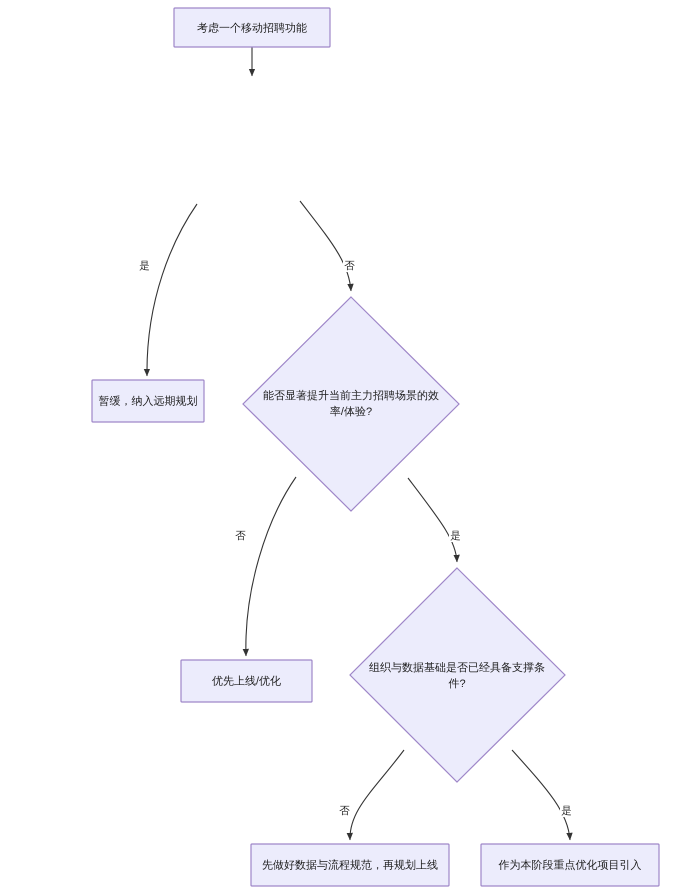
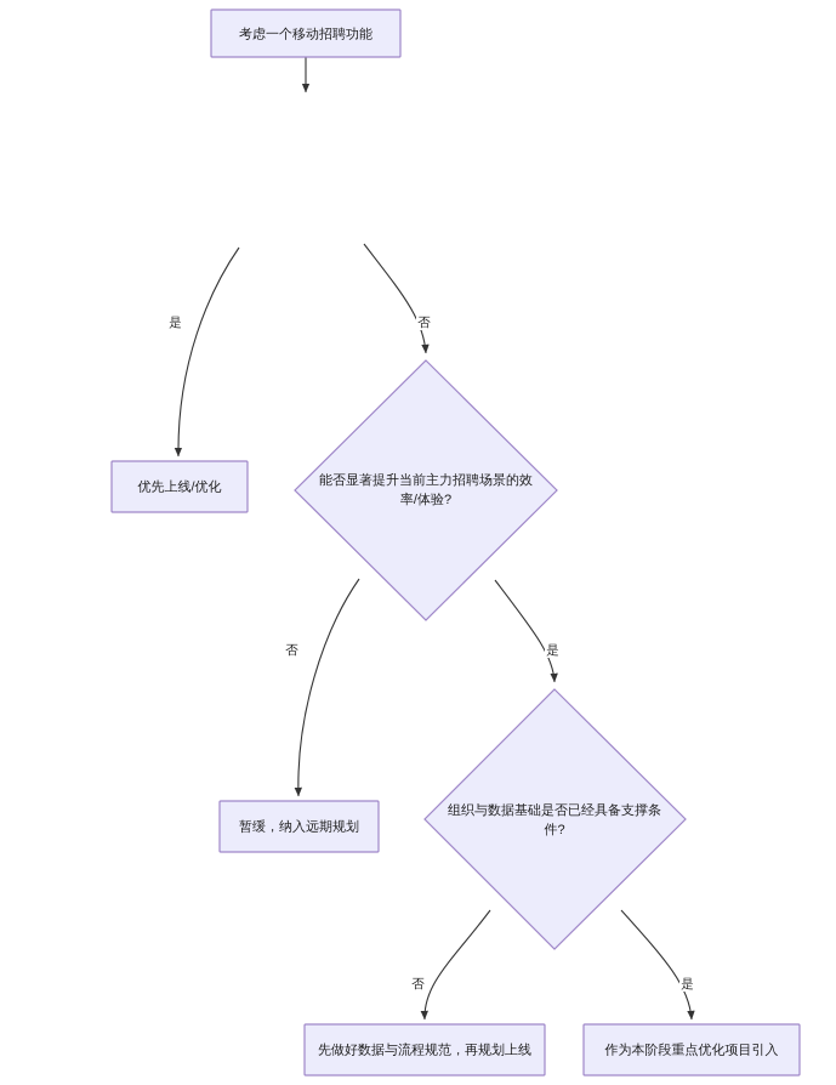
  考虑一个移动招聘功能
- 暂缓，纳入远期规划
+ 优先上线/优化
  能否显著提升当前主力招聘场景的效
  率/体验?
- 优先上线/优化
+ 暂缓，纳入远期规划
  组织与数据基础是否已经具备支撑条
  件?
  先做好数据与流程规范，再规划上线
  作为本阶段重点优化项目引入
  是
  否
  否
  是
  否
  是
